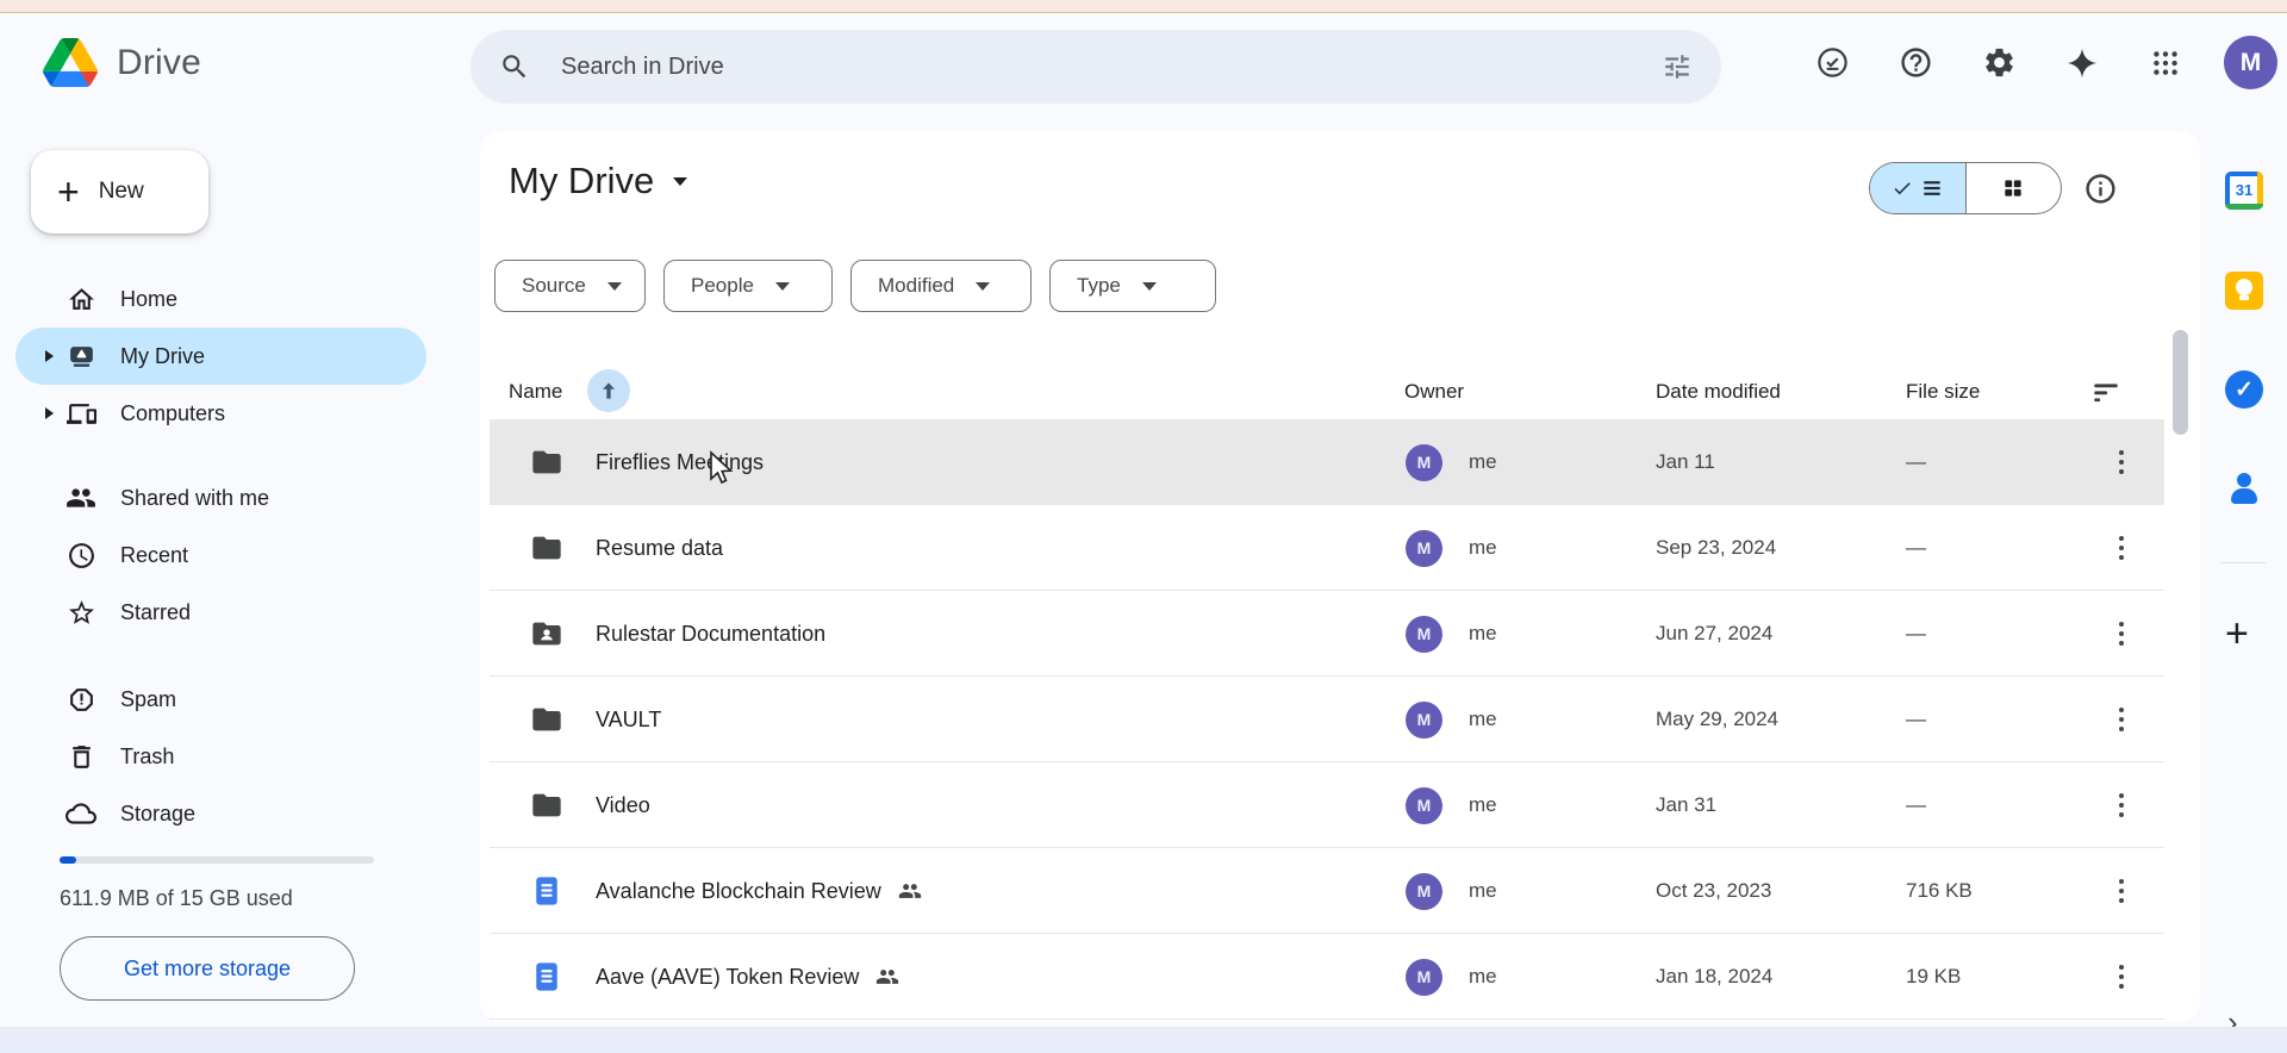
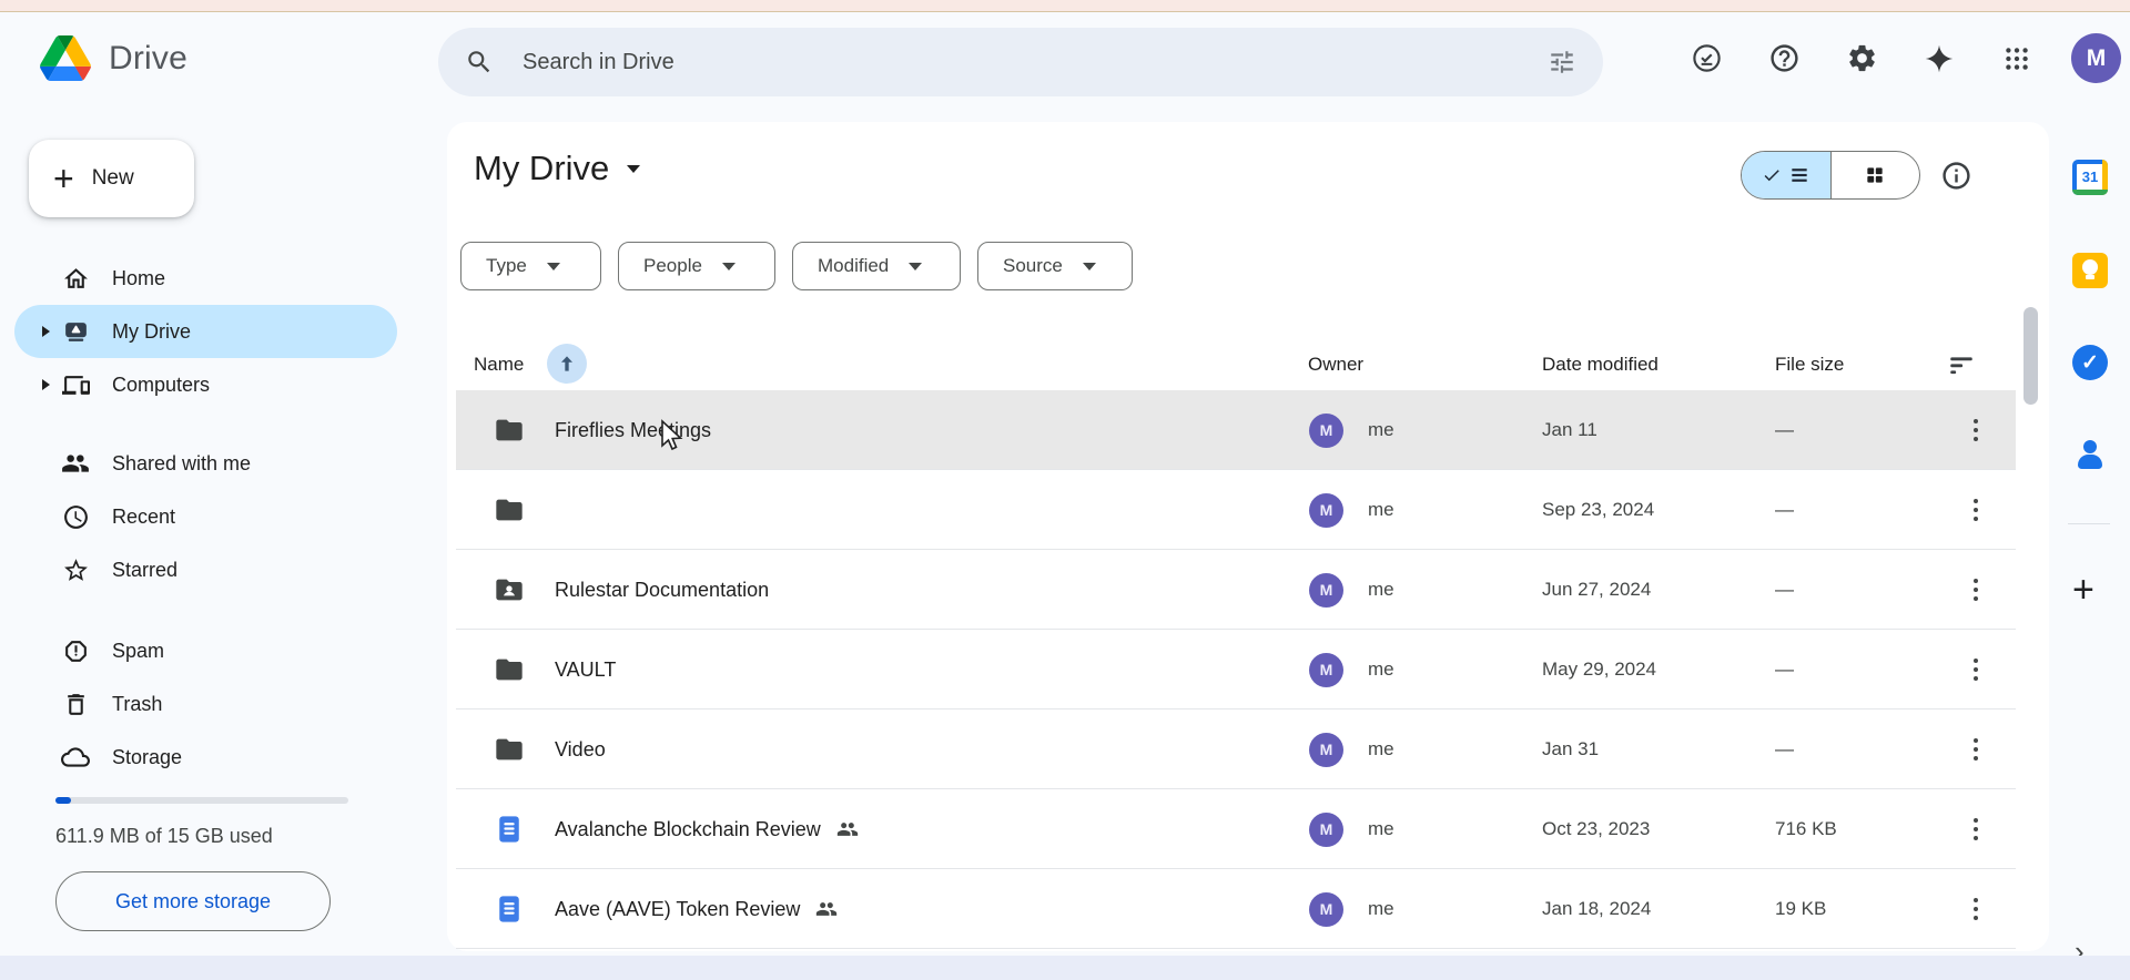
  Drive
  Search in Drive
  M
  +
  New
  Home
  My Drive
  Computers
  Shared with me
  Recent
  Starred
  Spam
  Trash
  Storage
  611.9 MB of 15 GB used
  Get more storage
  My Drive
- Source
+ Type
  People
  Modified
- Type
+ Source
  Name
  Owner
  Date modified
  File size
  Fireflies Meings
  M
  me
  Jan 11
  —
- Resume data
  M
  me
  Sep 23, 2024
  —
  Rulestar Documentation
  M
  me
  Jun 27, 2024
  —
  VAULT
  M
  me
  May 29, 2024
  —
  Video
  M
  me
  Jan 31
  —
  Avalanche Blockchain Review
  M
  me
  Oct 23, 2023
  716 KB
  Aave (AAVE) Token Review
  M
  me
  Jan 18, 2024
  19 KB
  31
  ✓
  +
  ›
